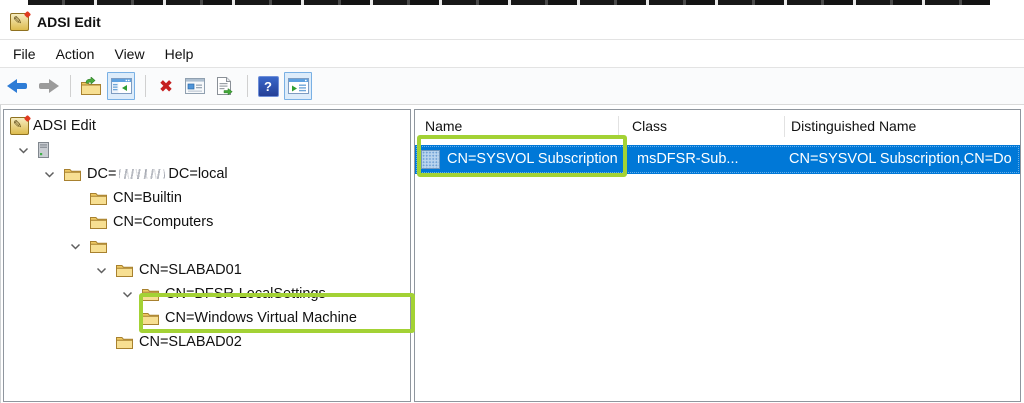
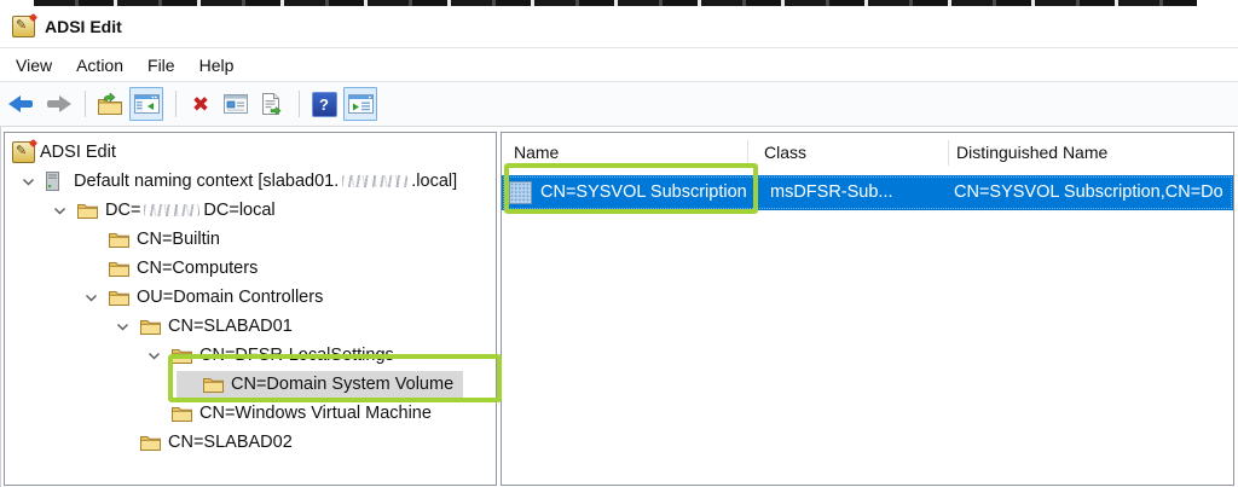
  ADSI Edit
- File
+ View
  Action
- View
+ File
  Help
  ADSI Edit
+ Default naming context [slabad01. .local]
  DC= DC=local
  CN=Builtin
  CN=Computers
+ OU=Domain Controllers
  CN=SLABAD01
  CN=DFSR-LocalSettings
+ CN=Domain System Volume
  CN=Windows Virtual Machine
  CN=SLABAD02
  Name
  Class
  Distinguished Name
  CN=SYSVOL Subscription
  msDFSR-Sub...
  CN=SYSVOL Subscription,CN=Do
